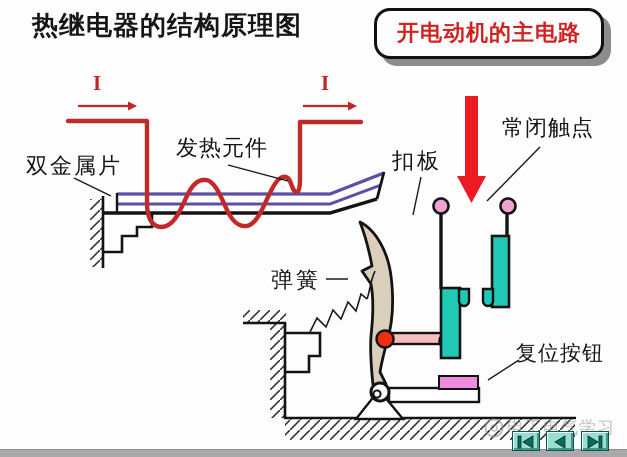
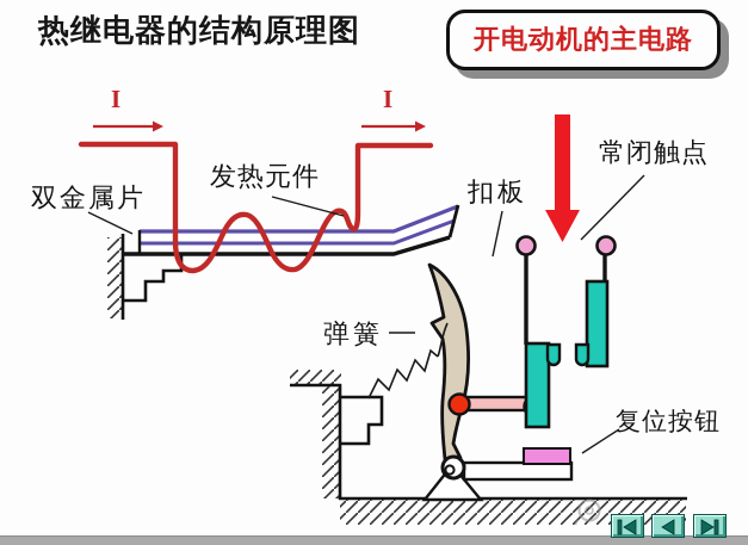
  热继电器的结构原理图
  开电动机的主电路
  I
  I
  双金属片
  发热元件
  扣板
  常闭触点
  弹簧
  复位按钮
- 电工电气学习
